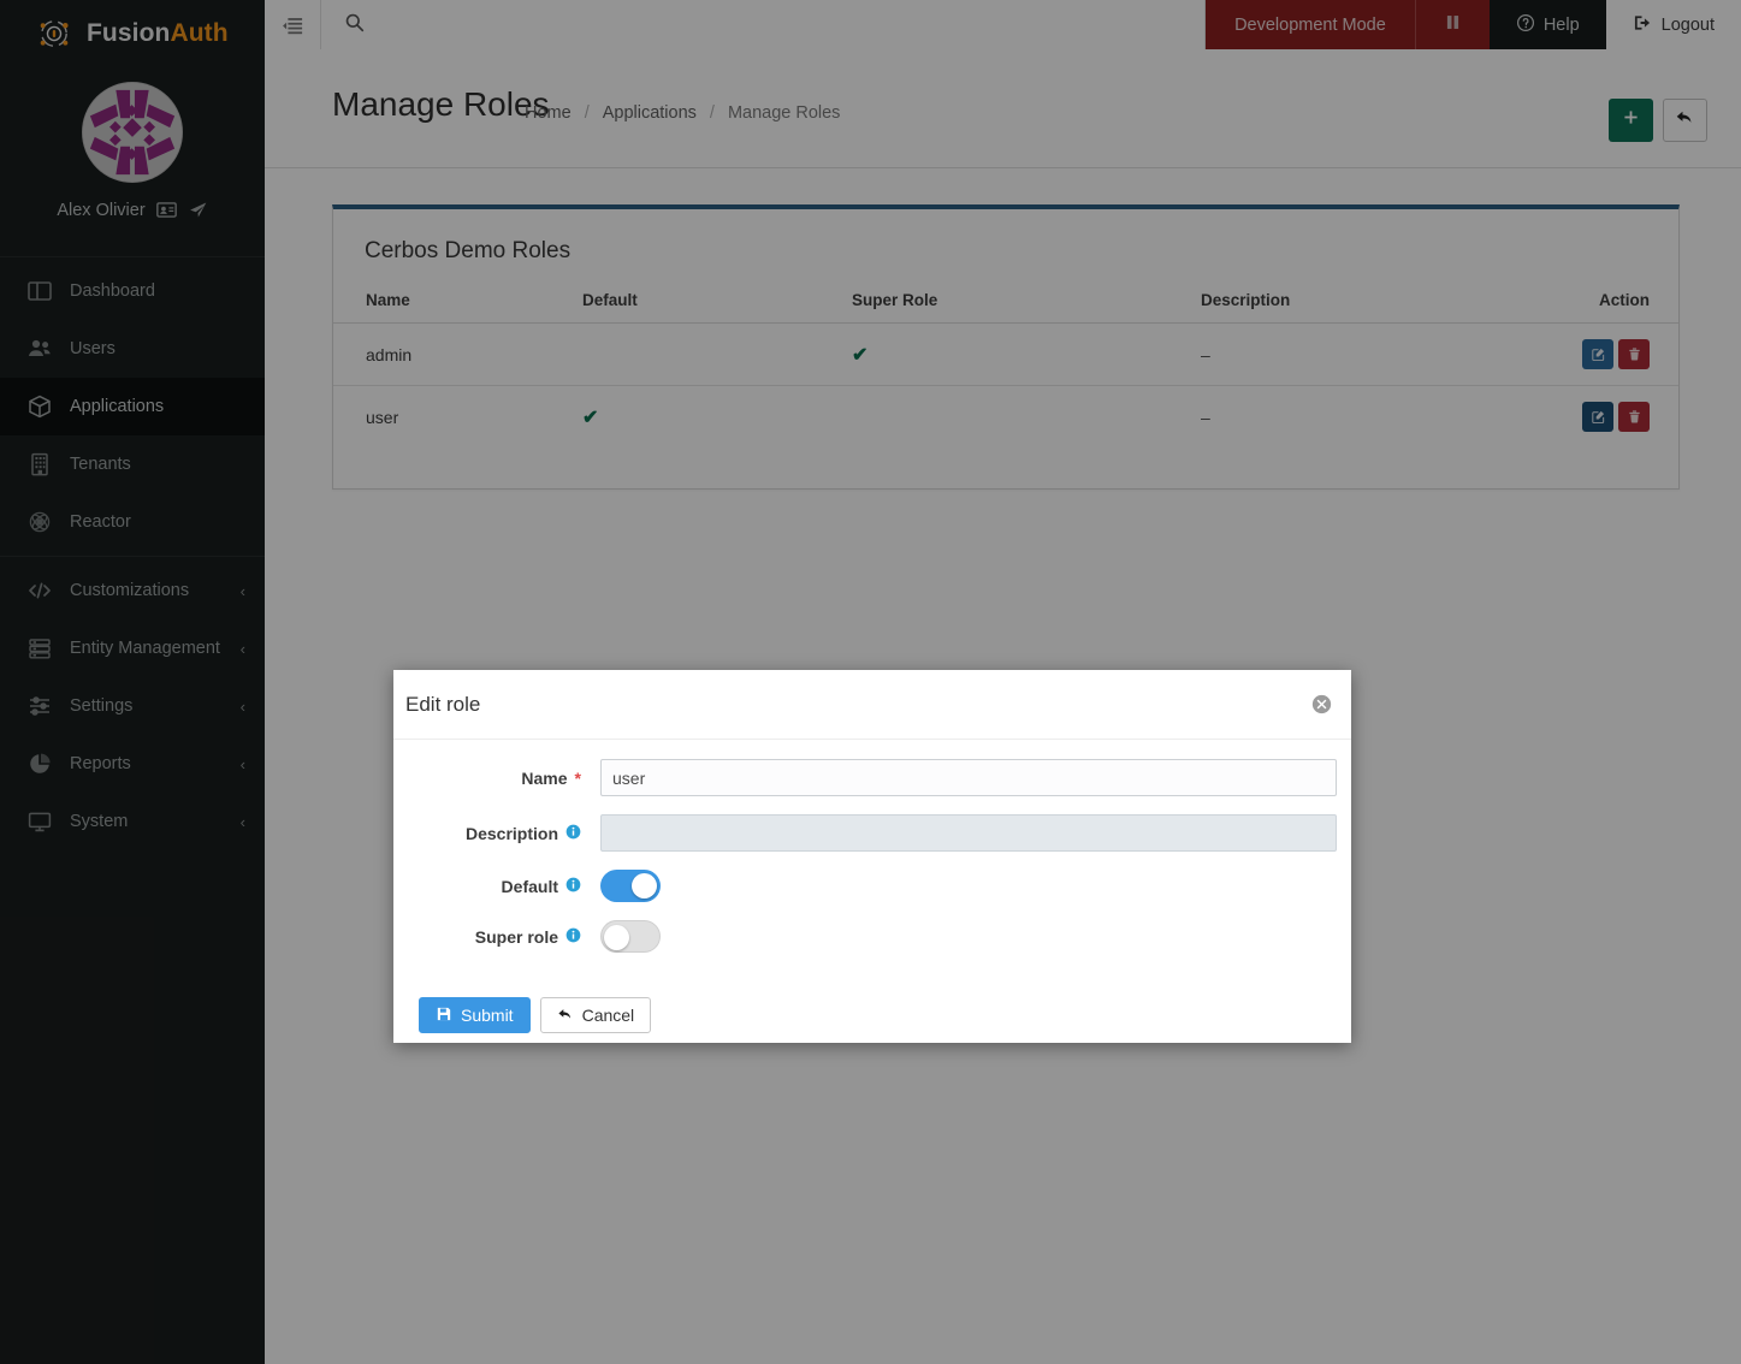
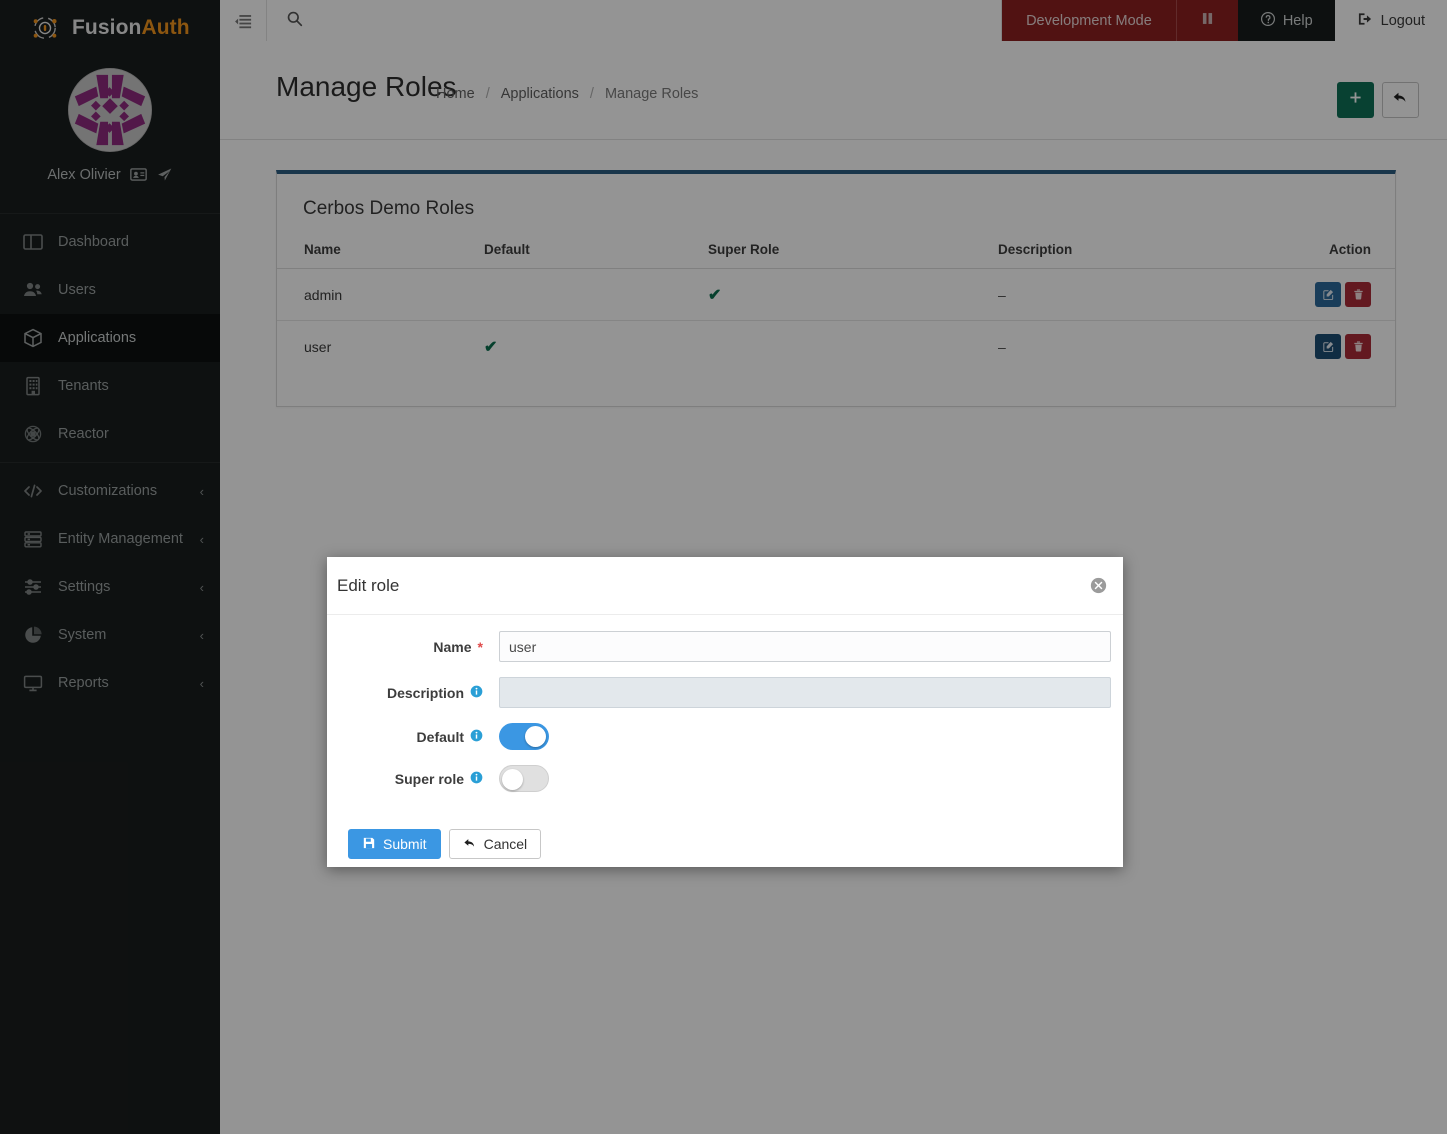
  FusionAuth
  Alex Olivier
  Dashboard
  Users
  Applications
  Tenants
  Reactor
  Customizations
  ‹
  Entity Management
  ‹
  Settings
  ‹
- Reports
+ System
  ‹
- System
+ Reports
  ‹
  Development Mode
  Help
  Logout
  Manage Roles
  Home
  /
  Applications
  /
  Manage Roles
  Cerbos Demo Roles
  Name	Default	Super Role	Description	Action
  admin		✔	–
  user	✔		–
  Edit role
  Name
  *
  user
  Description
  Default
  Super role
  Submit
  Cancel
